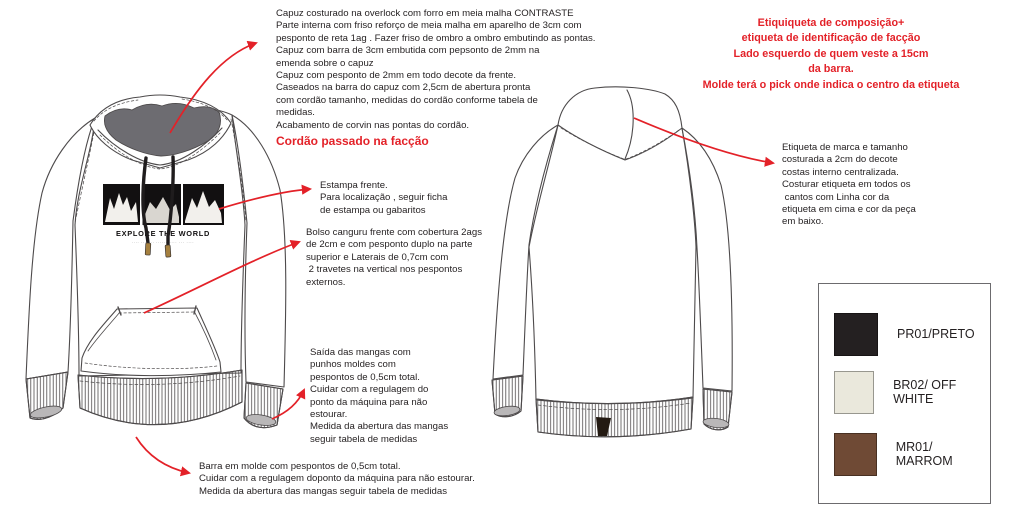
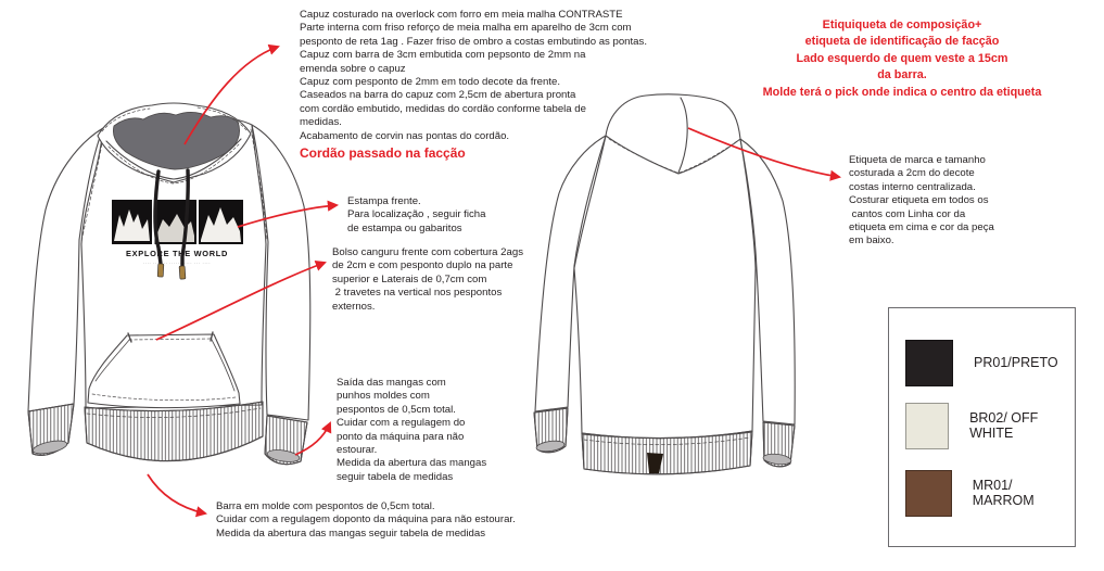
  EXPLOE TE WORLD
  Capuz costurado na overlock com forro em meia malha CONTRASTE
  Parte interna com friso reforço de meia malha em aparelho de 3cm com
- pesponto de reta 1ag . Fazer friso de ombro a ombro embutindo as pontas.
+ pesponto de reta 1ag . Fazer friso de ombro a costas embutindo as pontas.
  Capuz com barra de 3cm embutida com pepsonto de 2mm na
  emenda sobre o capuz
  Capuz com pesponto de 2mm em todo decote da frente.
  Caseados na barra do capuz com 2,5cm de abertura pronta
- com cordão tamanho, medidas do cordão conforme tabela de
+ com cordão embutido, medidas do cordão conforme tabela de
  medidas.
  Acabamento de corvin nas pontas do cordão.
  Cordão passado na facção
  Etiquiqueta de composição+
  etiqueta de identificação de facção
  Lado esquerdo de quem veste a 15cm
  da barra.
  Molde terá o pick onde indica o centro da etiqueta
  Estampa frente.
  Para localização , seguir ficha
  de estampa ou gabaritos
  Bolso canguru frente com cobertura 2ags
  de 2cm e com pesponto duplo na parte
  superior e Laterais de 0,7cm com
  2 travetes na vertical nos pespontos
  externos.
  Saída das mangas com
  punhos moldes com
  pespontos de 0,5cm total.
  Cuidar com a regulagem do
  ponto da máquina para não
  estourar.
  Medida da abertura das mangas
  seguir tabela de medidas
  Barra em molde com pespontos de 0,5cm total.
  Cuidar com a regulagem doponto da máquina para não estourar.
  Medida da abertura das mangas seguir tabela de medidas
  Etiqueta de marca e tamanho
  costurada a 2cm do decote
  costas interno centralizada.
  Costurar etiqueta em todos os
  cantos com Linha cor da
  etiqueta em cima e cor da peça
  em baixo.
  PR01/PRETO
  BR02/ OFF WHITE
  MR01/ MARROM
